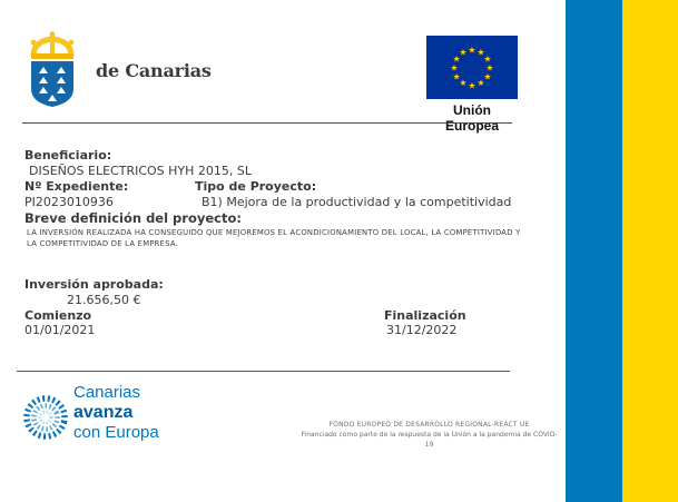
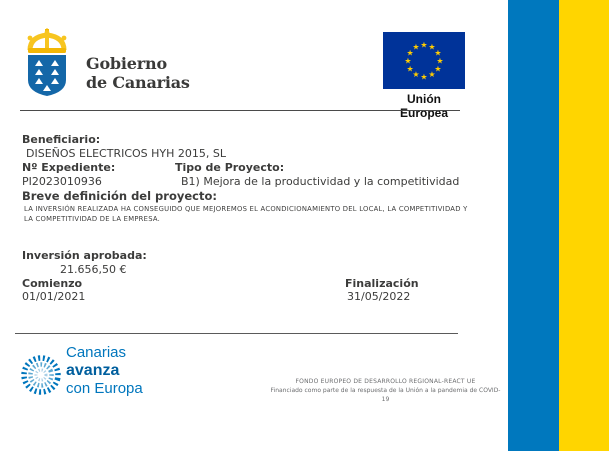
+ Gobierno
  de Canarias
  ★
  ★
  ★
  ★
  ★
  ★
  ★
  ★
  ★
  ★
  ★
  ★
  Unión Europea
  Beneficiario:
  DISEÑOS ELECTRICOS HYH 2015, SL
  Nº Expediente:
  Tipo de Proyecto:
  PI2023010936
  B1) Mejora de la productividad y la competitividad
  Breve definición del proyecto:
  LA INVERSIÓN REALIZADA HA CONSEGUIDO QUE MEJOREMOS EL ACONDICIONAMIENTO DEL LOCAL, LA COMPETITIVIDAD Y LA COMPETITIVIDAD DE LA EMPRESA.
  Inversión aprobada:
  21.656,50 €
  Comienzo
  01/01/2021
  Finalización
- 31/12/2022
+ 31/05/2022
  Canarias
  avanza
  con Europa
